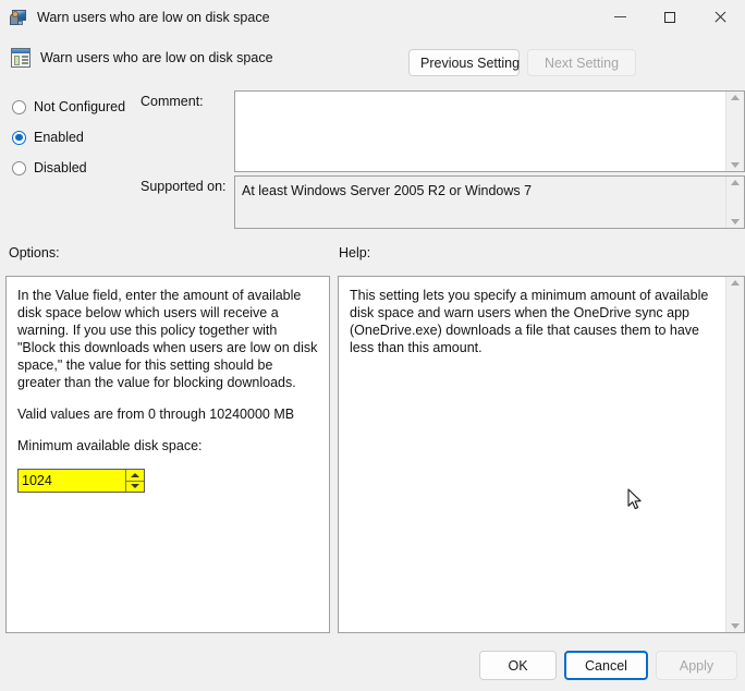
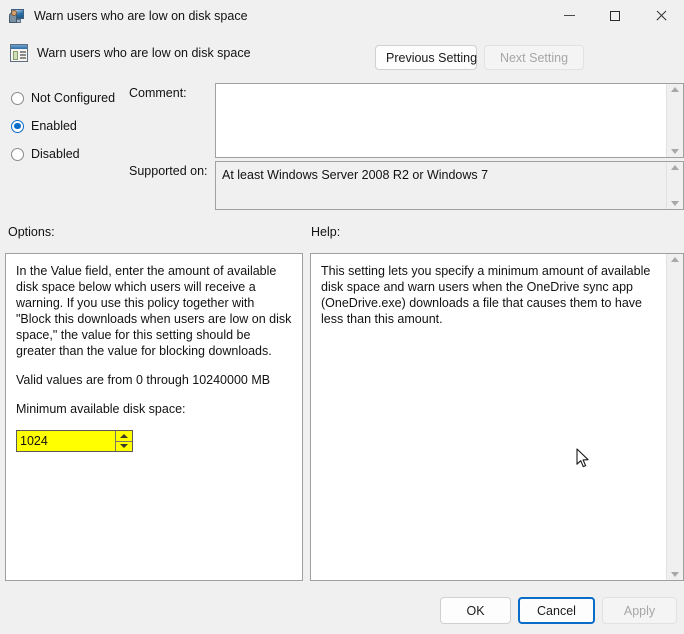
  Warn users who are low on disk space
  Warn users who are low on disk space
  Previous Setting
  Next Setting
  Not Configured
  Enabled
  Disabled
  Comment:
  Supported on:
- At least Windows Server 2005 R2 or Windows 7
+ At least Windows Server 2008 R2 or Windows 7
  Options:
  In the Value field, enter the amount of available disk space below which users will receive a warning. If you use this policy together with "Block this downloads when users are low on disk space," the value for this setting should be greater than the value for blocking downloads.
  Valid values are from 0 through 10240000 MB
  Minimum available disk space:
  1024
  Help:
  This setting lets you specify a minimum amount of available disk space and warn users when the OneDrive sync app (OneDrive.exe) downloads a file that causes them to have less than this amount.
  OK
  Cancel
  Apply
